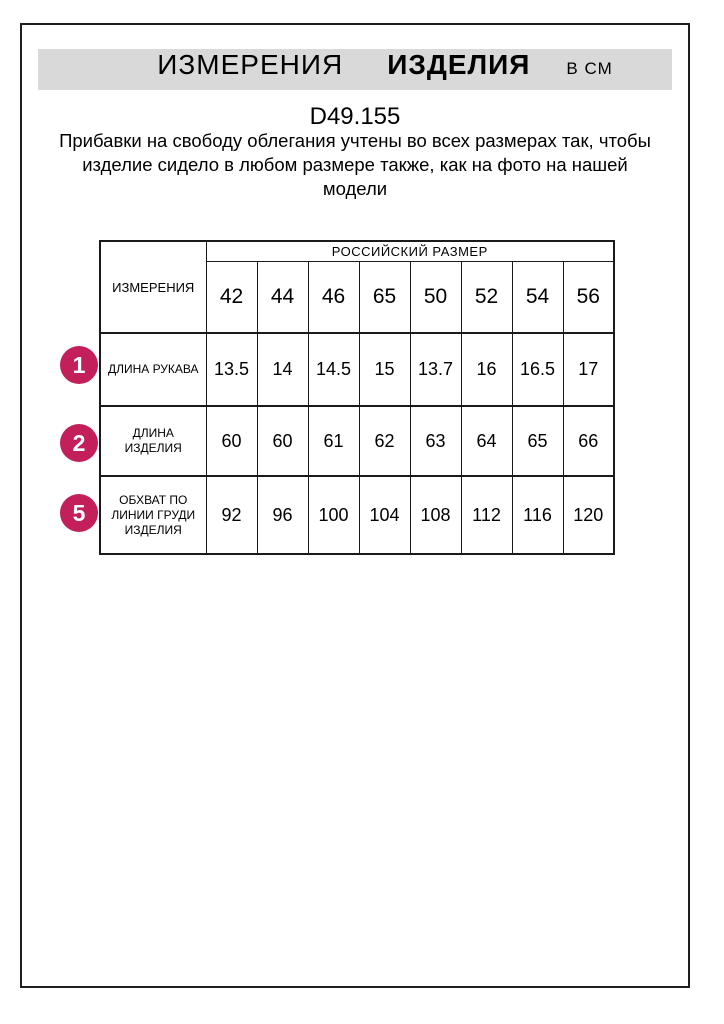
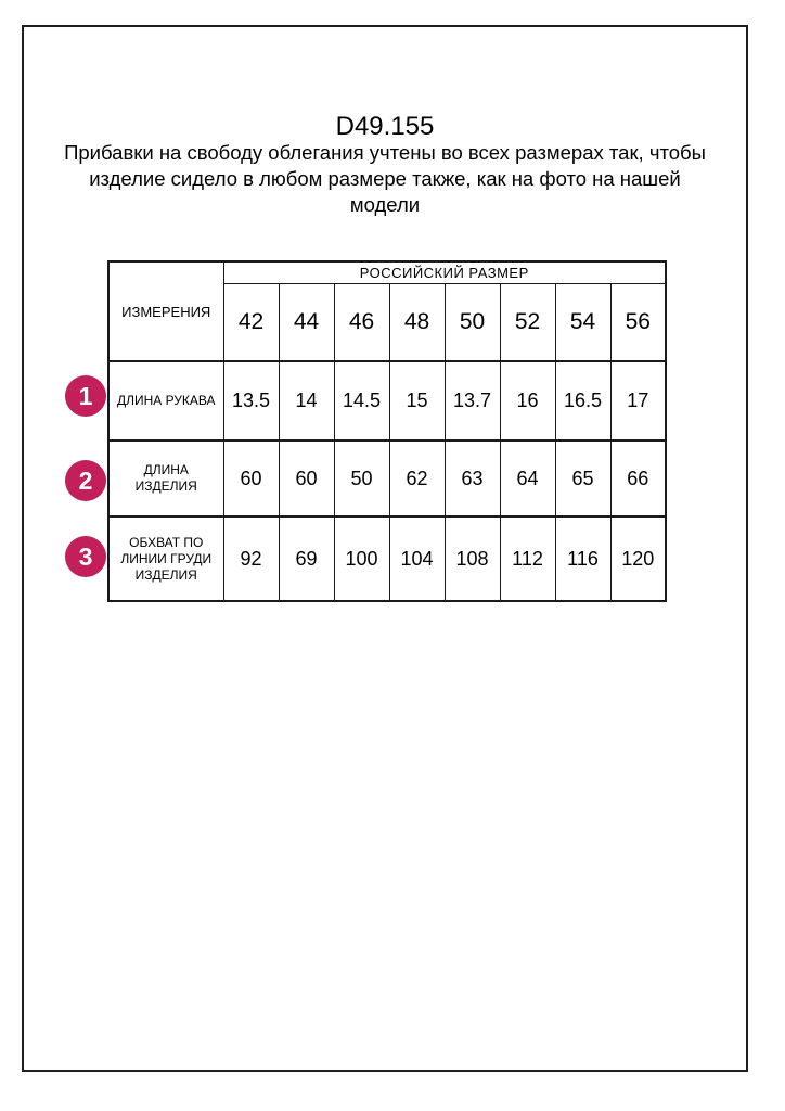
- ИЗМЕРЕНИЯ
- ИЗДЕЛИЯ
- В СМ
  D49.155
  Прибавки на свободу облегания учтены во всех размерах так, чтобы
  изделие сидело в любом размере также, как на фото на нашей
  модели
  ИЗМЕРЕНИЯ	РОССИЙСКИЙ РАЗМЕР
- 42	44	46	65	50	52	54	56
+ 42	44	46	48	50	52	54	56
  ДЛИНА РУКАВА	13.5	14	14.5	15	13.7	16	16.5	17
- ДЛИНА ИЗДЕЛИЯ	60	60	61	62	63	64	65	66
+ ДЛИНА ИЗДЕЛИЯ	60	60	50	62	63	64	65	66
- ОБХВАТ ПО ЛИНИИ ГРУДИ ИЗДЕЛИЯ	92	96	100	104	108	112	116	120
+ ОБХВАТ ПО ЛИНИИ ГРУДИ ИЗДЕЛИЯ	92	69	100	104	108	112	116	120
  1
  2
- 5
+ 3
